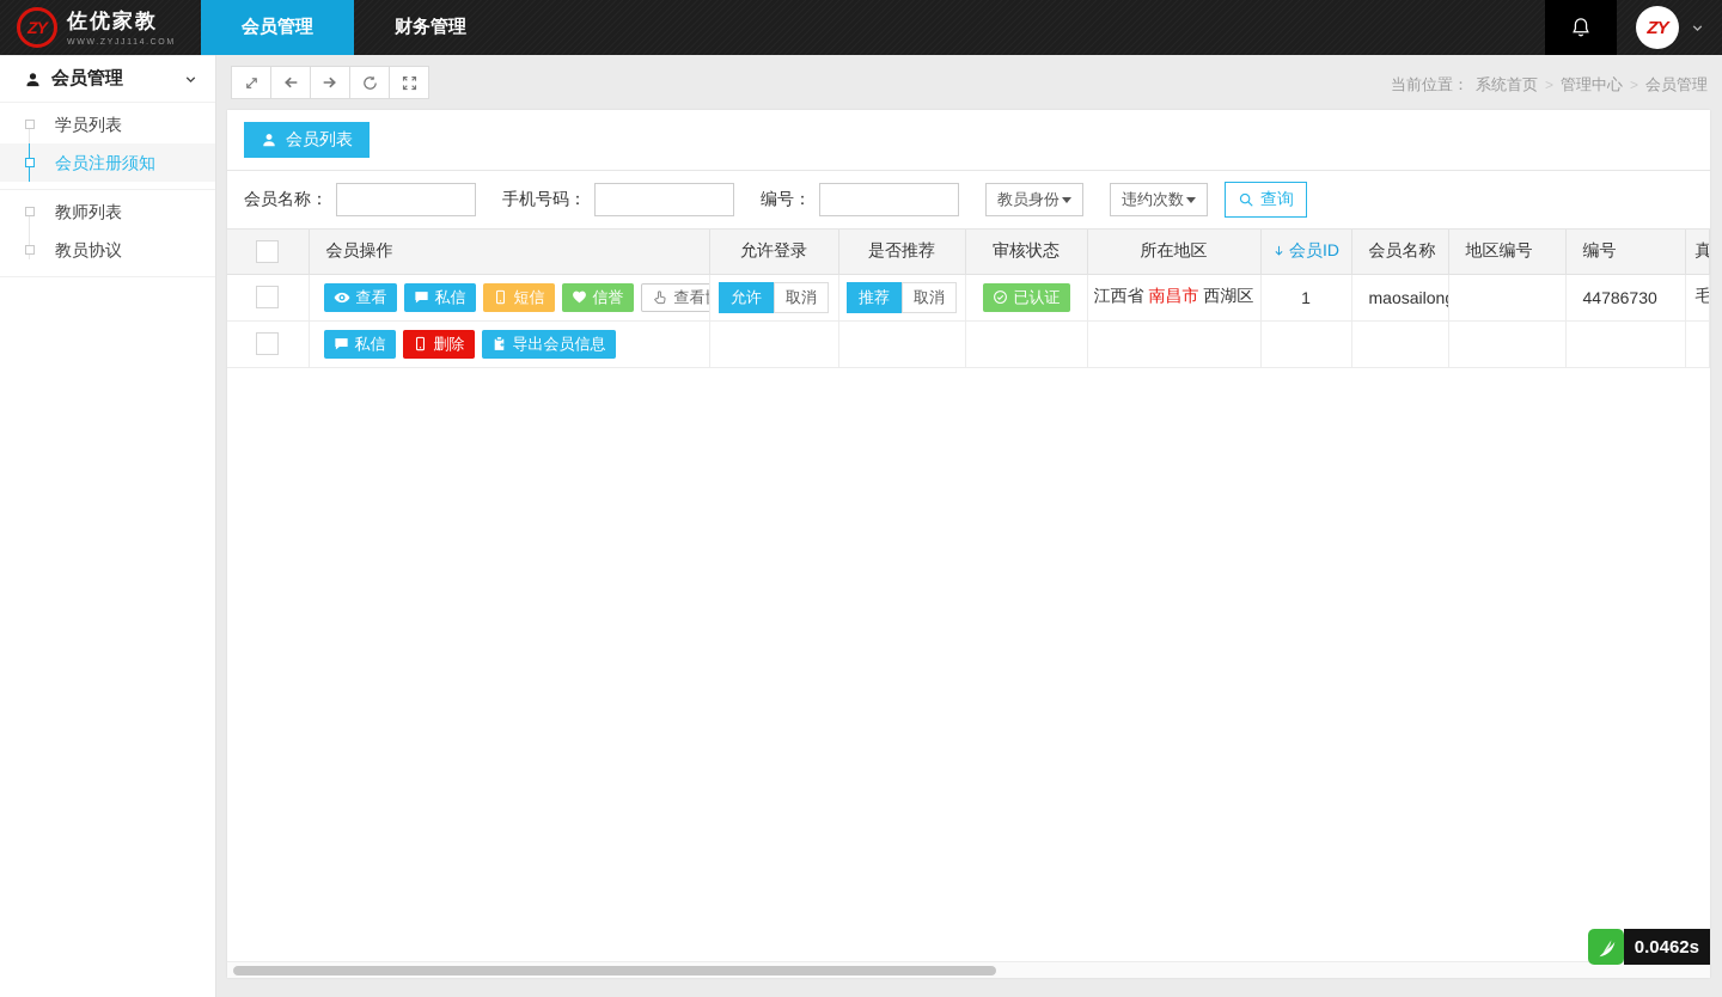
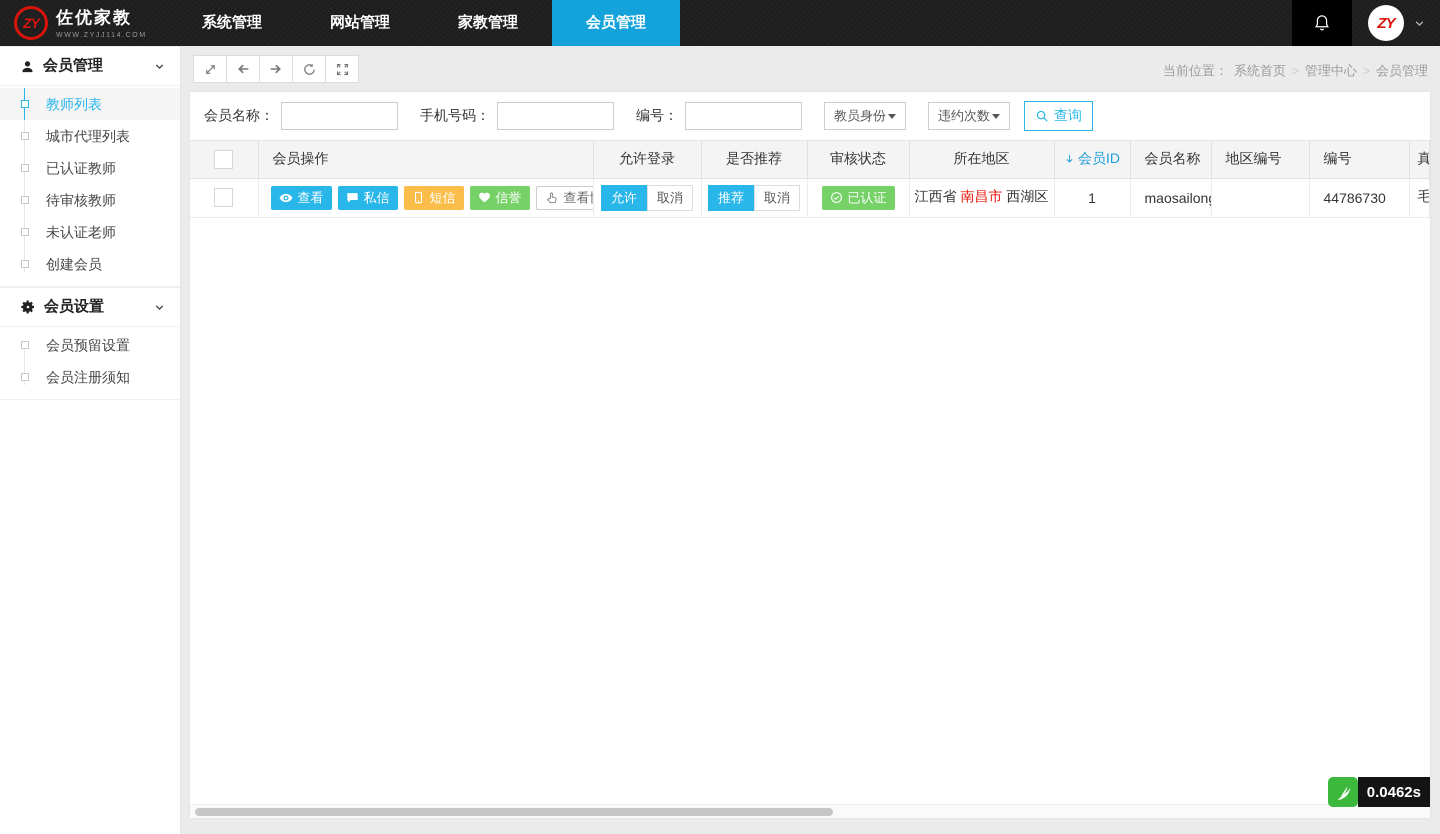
  ZY
  佐优家教
+ 系统管理
+ 网站管理
+ 家教管理
  会员管理
- 财务管理
  ZY
  会员管理
- 学员列表
- 会员注册须知
+ 教师列表
+ 城市代理列表
+ 已认证教师
+ 待审核教师
+ 未认证老师
+ 创建会员
+ 会员设置
+ 会员预留设置
- 教师列表
+ 会员注册须知
- 教员协议
  当前位置：
  系统首页
  >
  管理中心
  >
  会员管理
- 会员列表
  会员名称：
  手机号码：
  编号：
  教员身份
  违约次数
  查询
  	会员操作	允许登录	是否推荐	审核状态	所在地区	会员ID	会员名称	地区编号	编号	真
  	查看 私信 短信 信誉 查看	允许 取消	推荐 取消	已认证	江西省 南昌市 西湖区	1	maosailon		44786730	毛
- 	私信 删除 导出会员信息
  0.0462s
